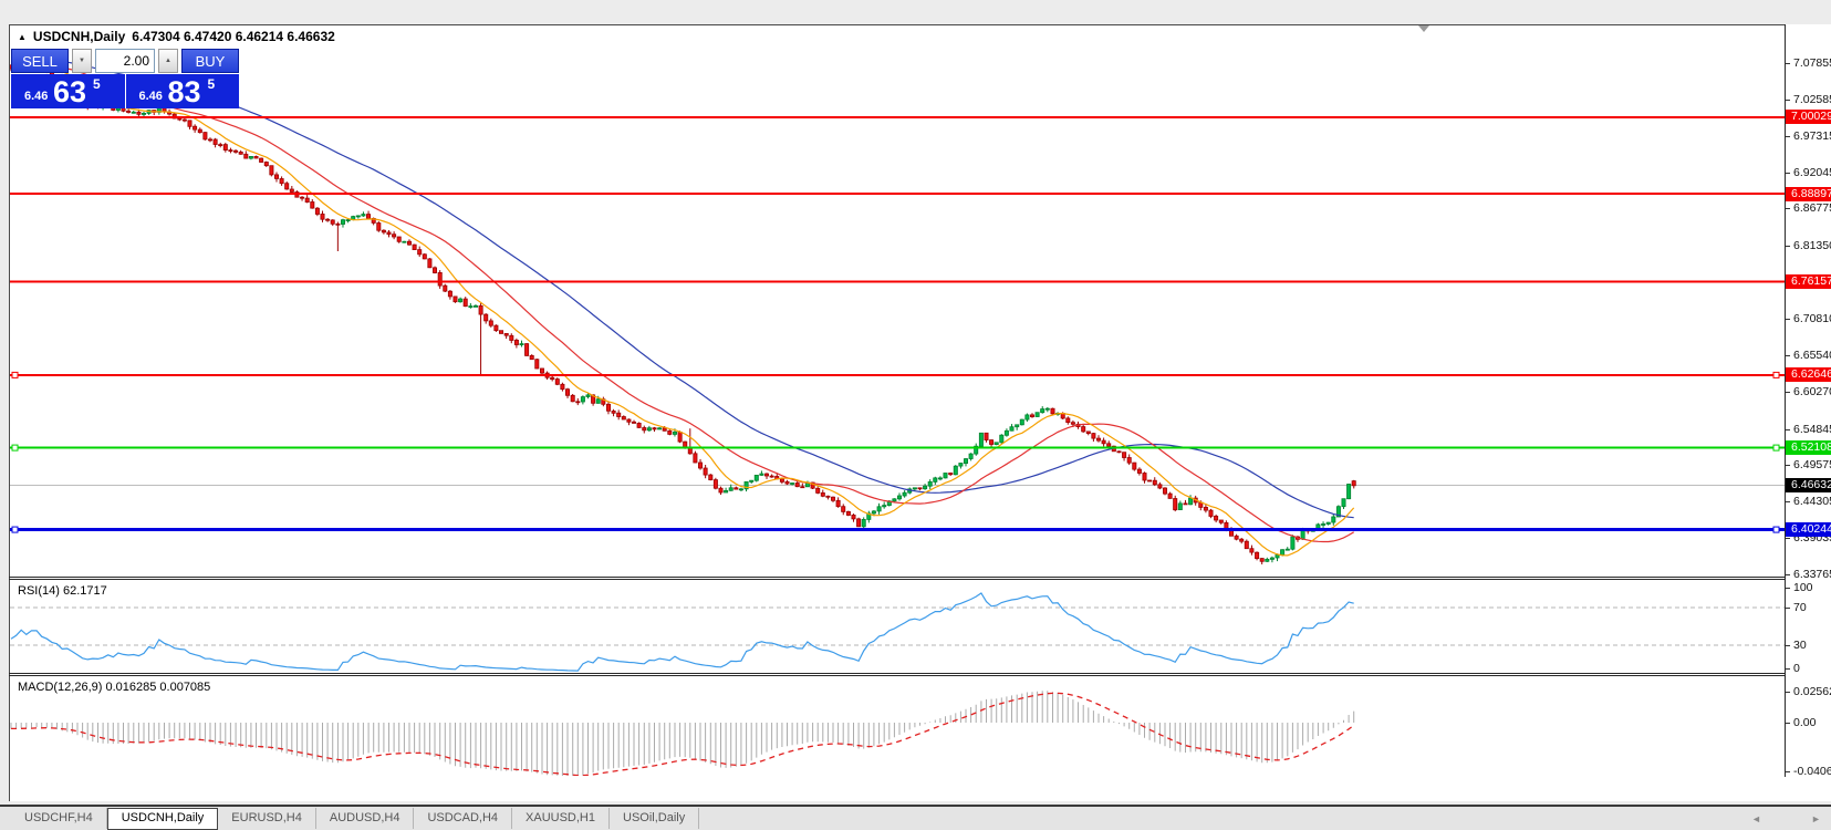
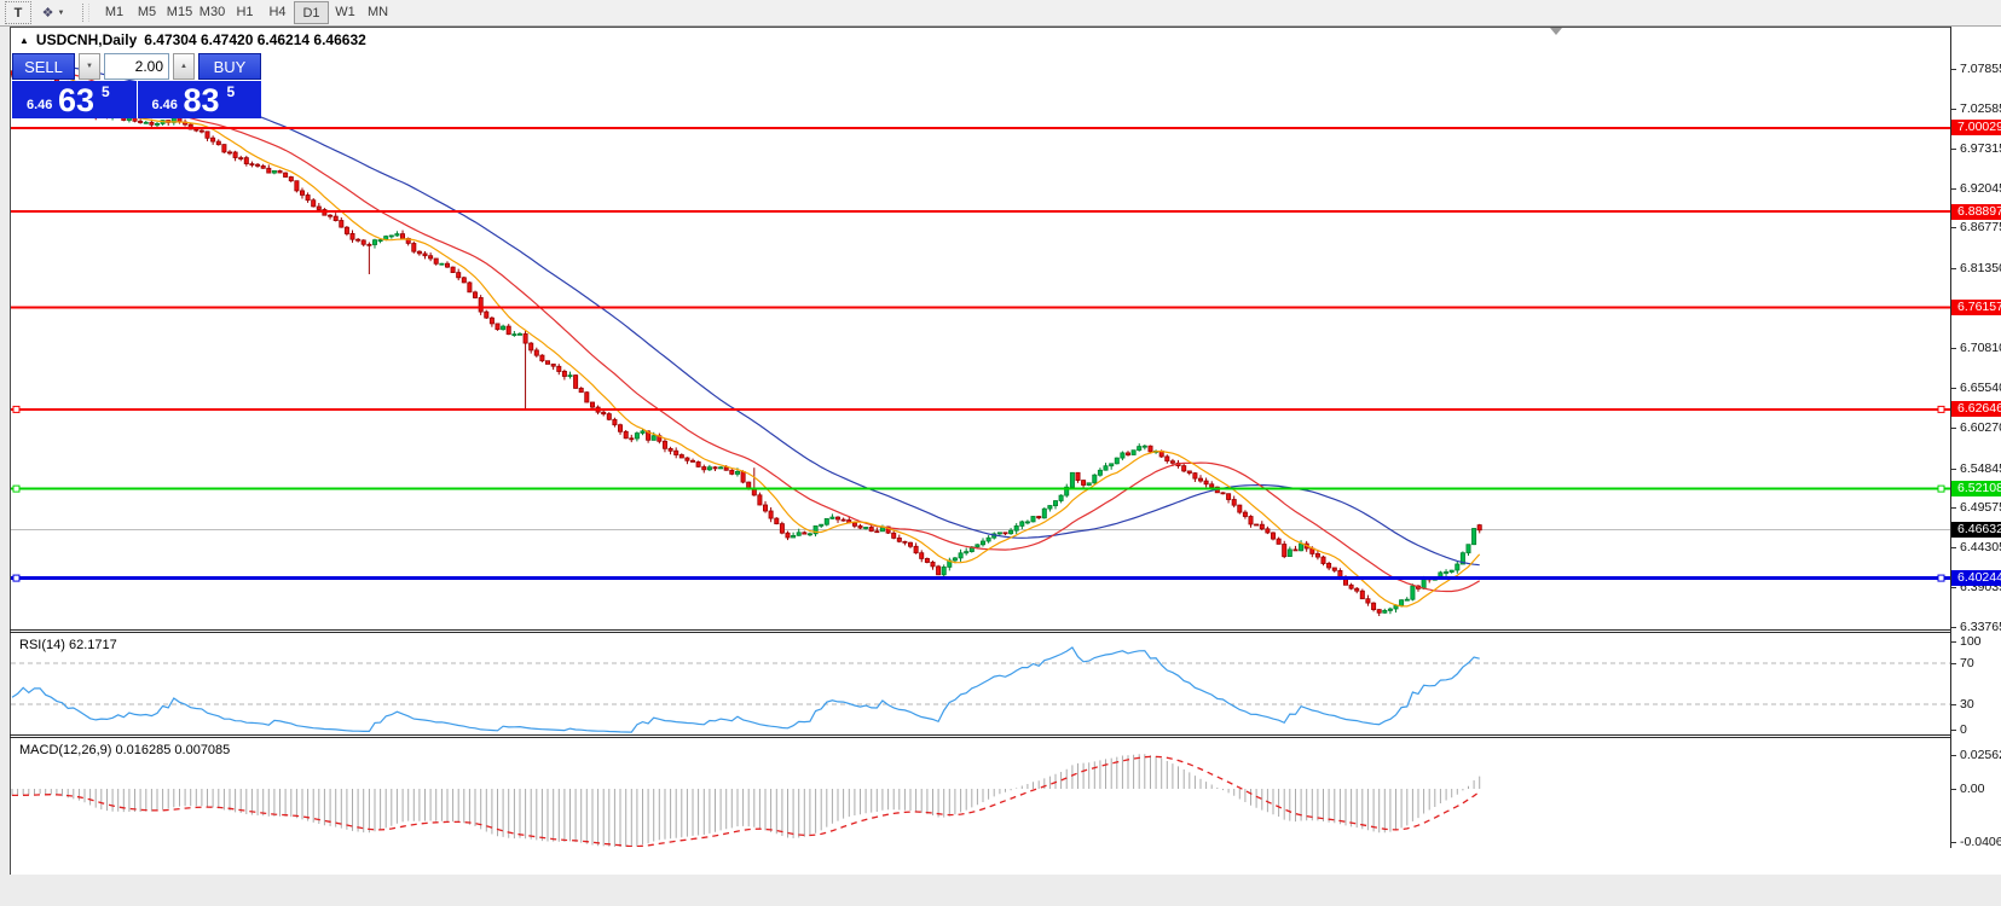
+ T
+ ❖
+ M1
+ M5
+ M15
+ M30
+ H1
+ H4
+ D1
+ W1
+ MN
  7.0785
  7.0258
  6.9731
  6.9204
  6.8677
  6.8135
  6.7081
  6.6554
  6.6027
  6.5484
  6.4957
  6.4430
  6.3903
  6.3376
  7.00029
  6.88897
  6.76157
  6.62646
  6.52108
  6.46632
  6.40244
  100
  70
  30
  0
  0.0256
  0.00
  -0.0406
  ▲
  USDCNH,Daily
  6.47304 6.47420 6.46214 6.46632
  SELL
  2.00
  BUY
  6.46
  63
  5
  6.46
  83
  5
  RSI(14) 62.1717
  MACD(12,26,9) 0.016285 0.007085
- USDCHF,H4 USDCNH,Daily EURUSD,H4 AUDUSD,H4 USDCAD,H4 XAUUSD,H1 USOil,Daily
- ◄
- ►
